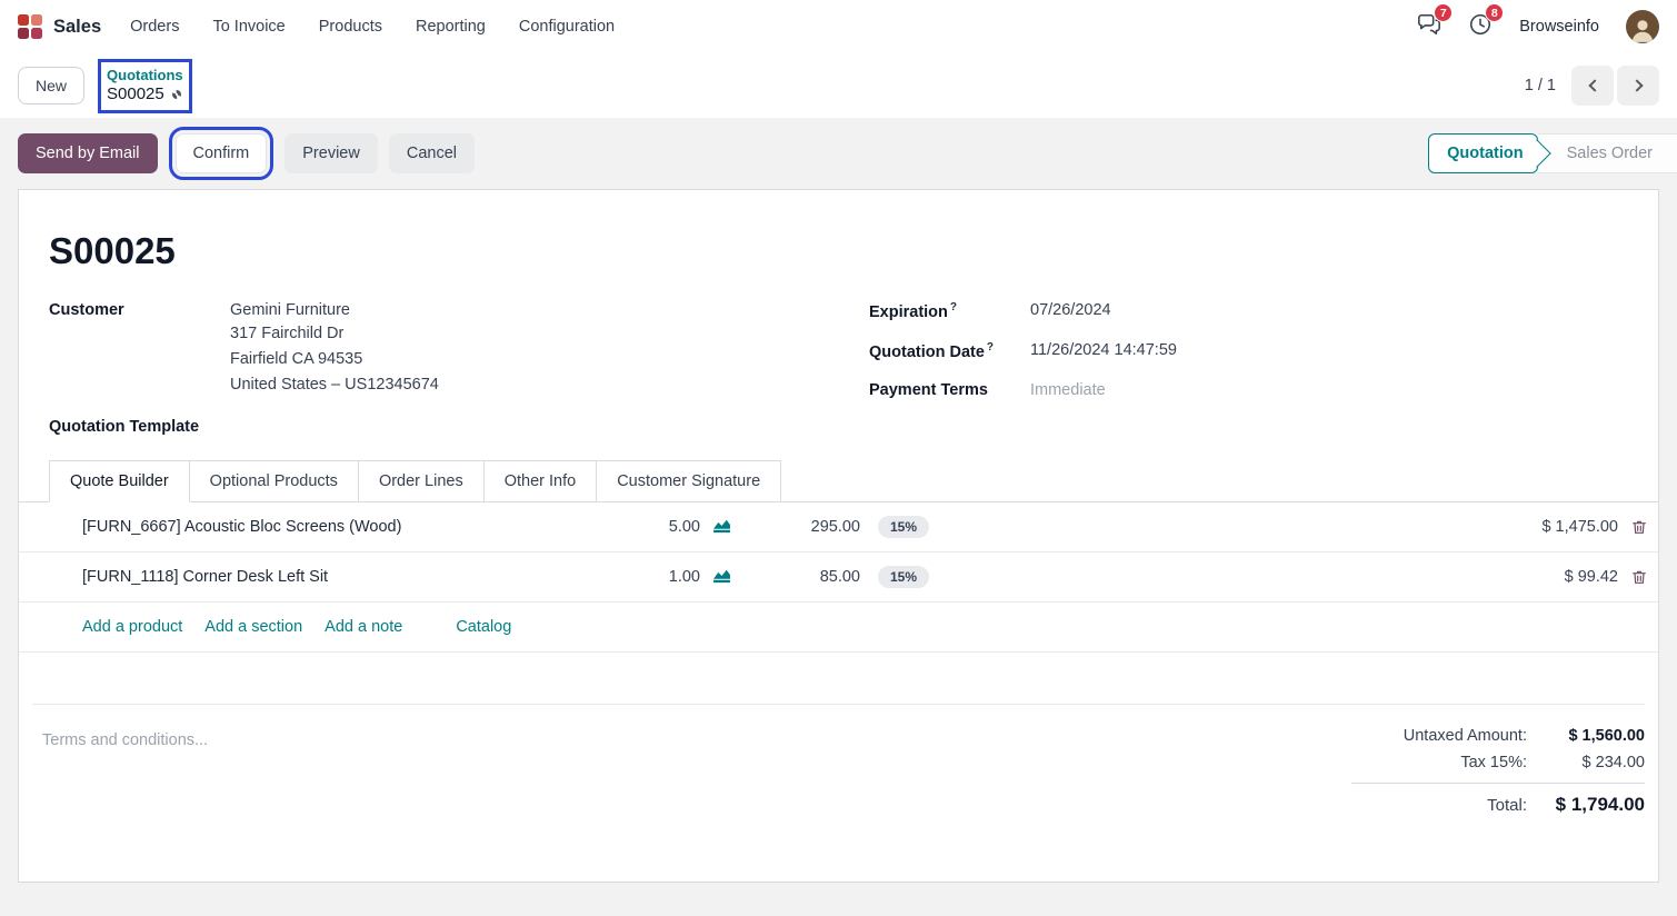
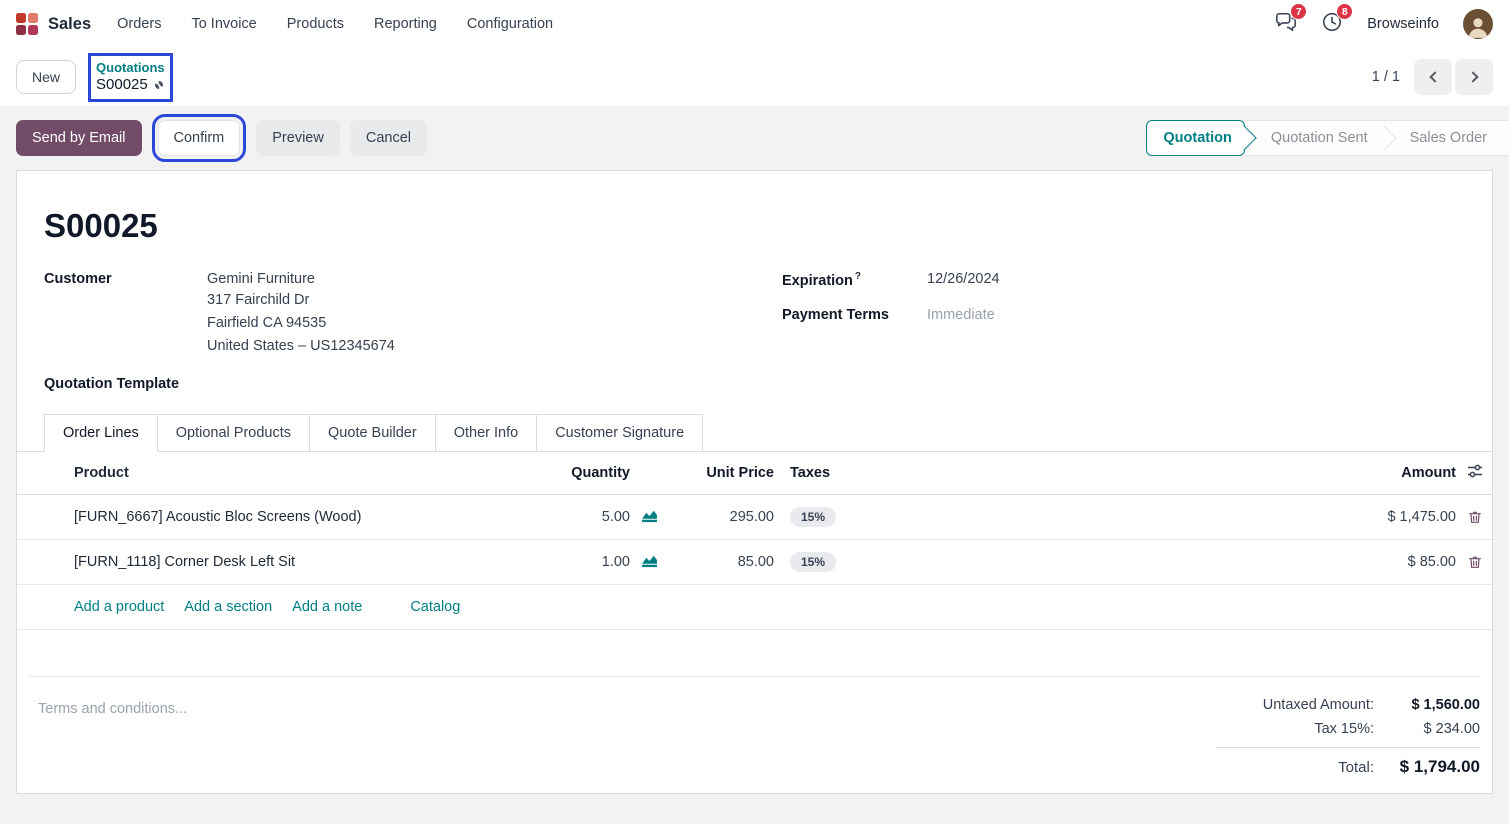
  Sales
  Orders
  To Invoice
  Products
  Reporting
  Configuration
  7
  8
  Browseinfo
  New
  Quotations
  S00025
  1 / 1
  Send by Email
  Confirm
  Preview
  Cancel
  Quotation
+ Quotation Sent
  Sales Order
  S00025
  Customer
  Gemini Furniture
  317 Fairchild Dr
  Fairfield CA 94535
  United States – US12345674
  Quotation Template
  Expiration ?
- 07/26/2024
+ 12/26/2024
- Quotation Date ?
- 11/26/2024 14:47:59
  Payment Terms
  Immediate
- Quote Builder
+ Order Lines
  Optional Products
- Order Lines
+ Quote Builder
  Other Info
  Customer Signature
+ Product
+ Quantity
+ Unit Price
+ Taxes
+ Amount
  [FURN_6667] Acoustic Bloc Screens (Wood)
  5.00
  295.00
  15%
  $ 1,475.00
  [FURN_1118] Corner Desk Left Sit
  1.00
  85.00
  15%
- $ 99.42
+ $ 85.00
  Add a product
  Add a section
  Add a note
  Catalog
  Terms and conditions...
  Untaxed Amount:
  $ 1,560.00
  Tax 15%:
  $ 234.00
  Total:
  $ 1,794.00
